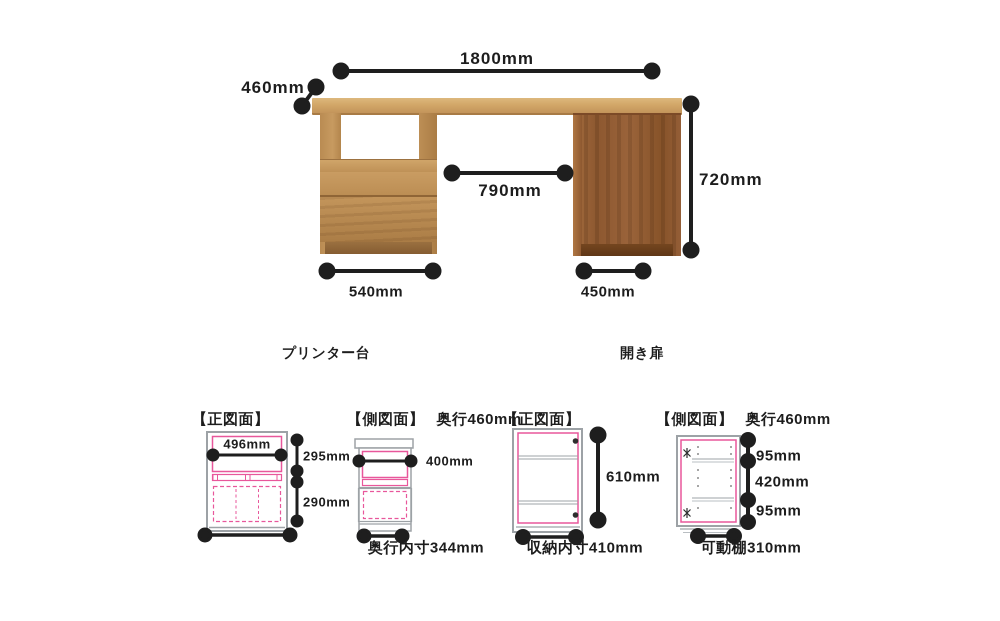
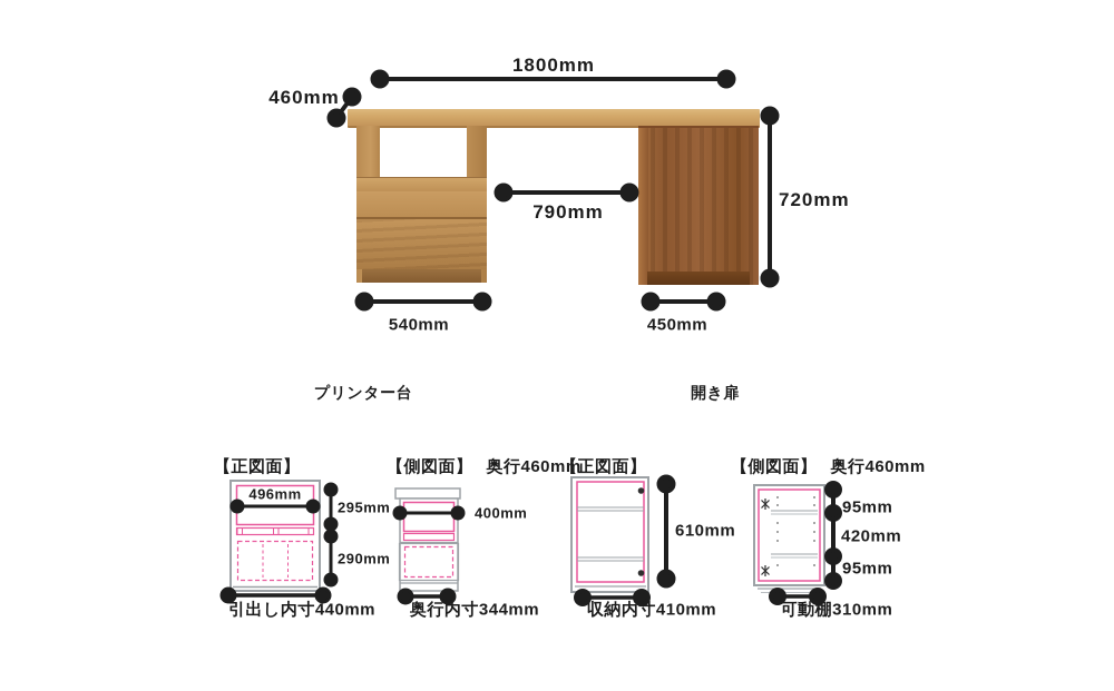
  1800mm
  460mm
  720mm
  790mm
  540mm
  450mm
  プリンター台
  開き扉
  【正図面】
  496mm
  295mm
  290mm
+ 引出し内寸440mm
  【側図面】
  奥行460mm
  400mm
  奥行内寸344mm
  【正図面】
  610mm
  収納内寸410mm
  【側図面】
  奥行460mm
  95mm
  420mm
  95mm
  可動棚310mm
